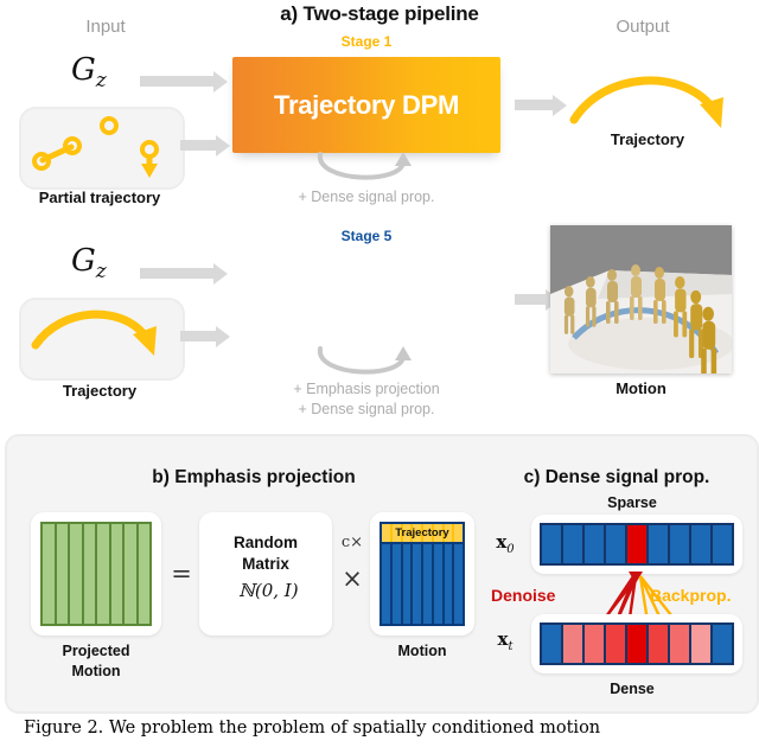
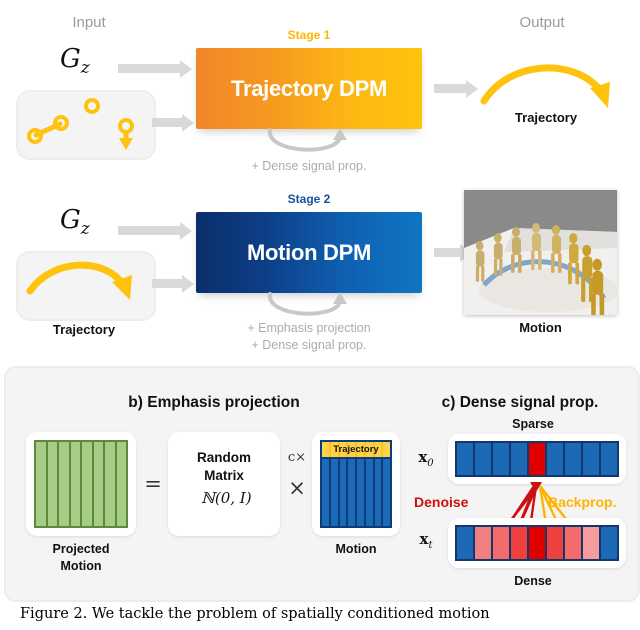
- a) Two-stage pipeline
  Input
  Output
  Stage 1
  Trajectory DPM
  Gz
- Partial trajectory
  Trajectory
  + Dense signal prop.
- Stage 5
+ Stage 2
+ Motion DPM
  Gz
  Trajectory
  Motion
  + Emphasis projection
  + Dense signal prop.
  b) Emphasis projection
  Projected
  Motion
  =
  Random
  Matrix
  ℕ(0, I)
  c×
  ×
  Trajectory
  Motion
  c) Dense signal prop.
  Sparse
  x0
  Denoise
  Backprop.
  xt
  Dense
- Figure 2. We problem the problem of spatially conditioned motion
+ Figure 2. We tackle the problem of spatially conditioned motion
